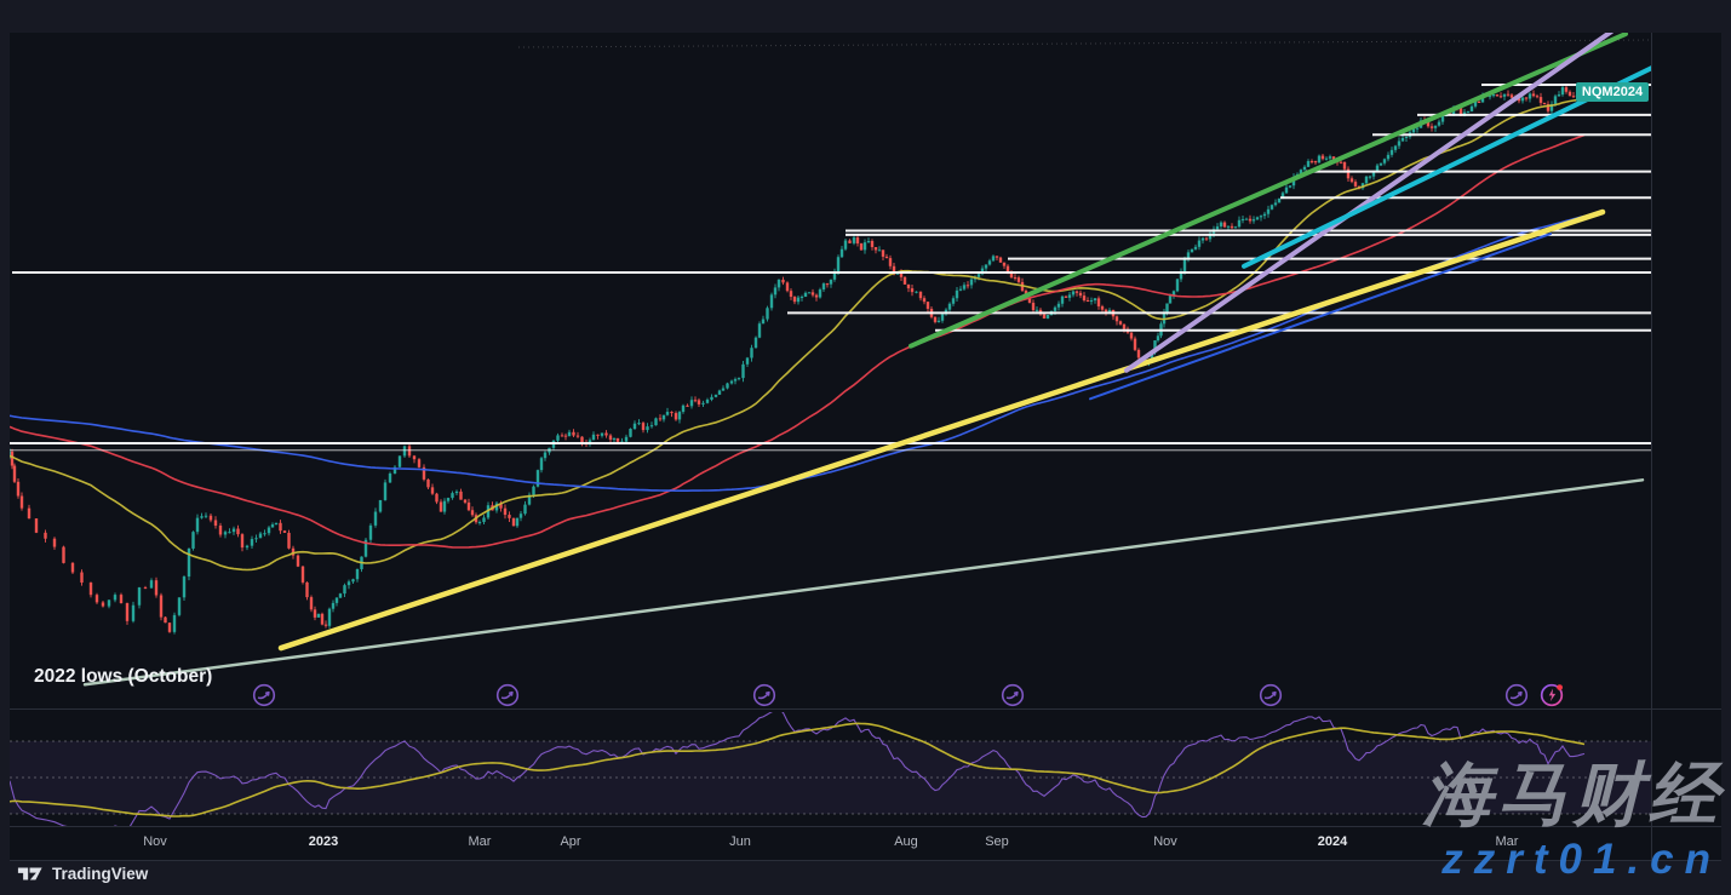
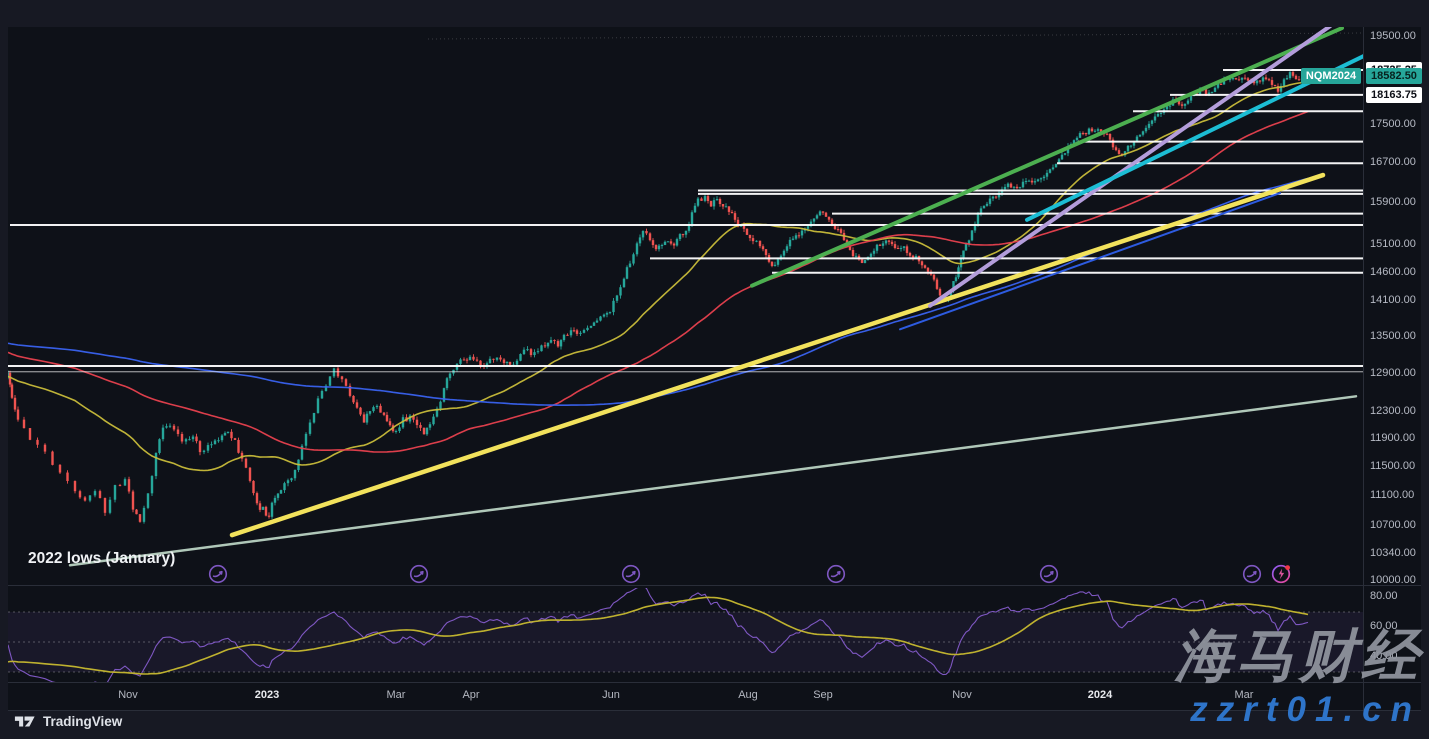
- 2022 lows (October)
+ 2022 lows (January)
+ 19500.00
+ 17500.00
+ 16700.00
+ 15900.00
+ 15100.00
+ 14600.00
+ 14100.00
+ 13500.00
+ 12900.00
+ 12300.00
+ 11900.00
+ 11500.00
+ 11100.00
+ 10700.00
+ 10340.00
+ 10000.00
+ 18582.50
+ 18163.75
+ 80.00
+ 60.00
+ 40.00
  NQM2024
  Nov
  2023
  Mar
  Apr
  Jun
  Aug
  Sep
  Nov
  2024
  Mar
  TradingView
  海马财经
  zzrt01.cn
